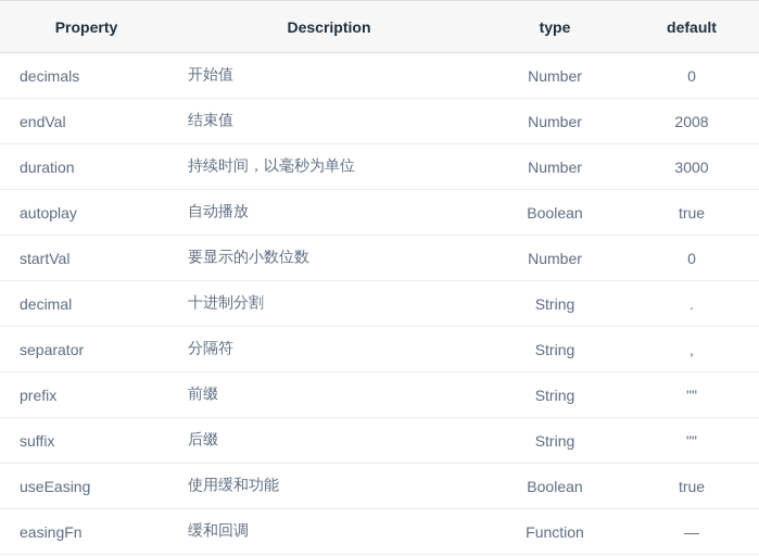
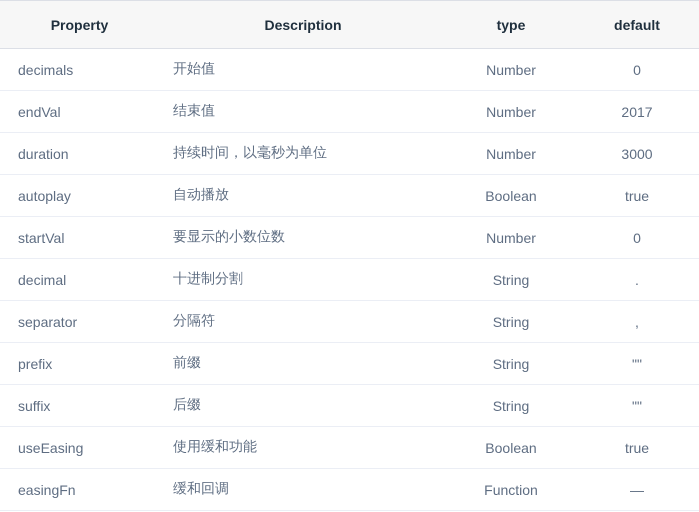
  Property	Description	type	default
  decimals	开始值	Number	0
- endVal	结束值	Number	2008
+ endVal	结束值	Number	2017
  duration	持续时间，以毫秒为单位	Number	3000
  autoplay	自动播放	Boolean	true
  startVal	要显示的小数位数	Number	0
  decimal	十进制分割	String	.
  separator	分隔符	String	,
  prefix	前缀	String	""
  suffix	后缀	String	""
  useEasing	使用缓和功能	Boolean	true
  easingFn	缓和回调	Function	—
